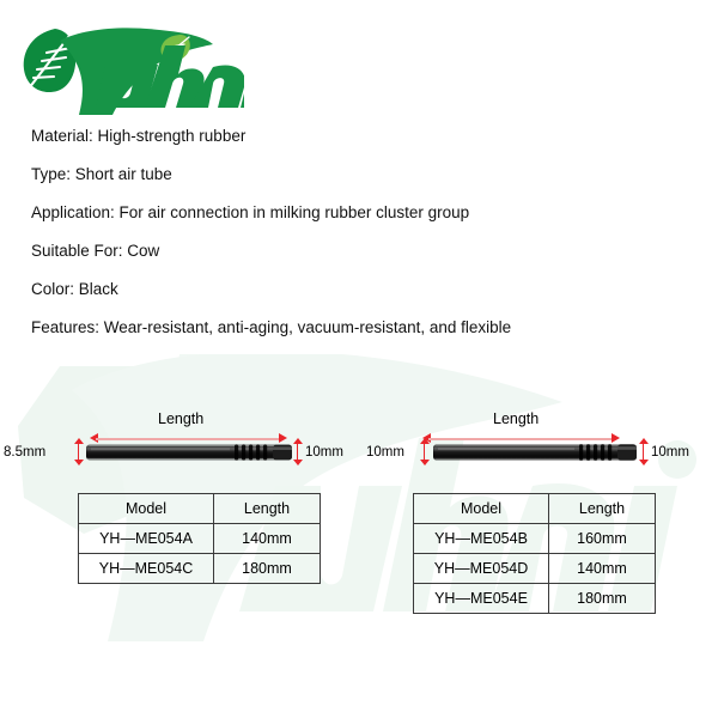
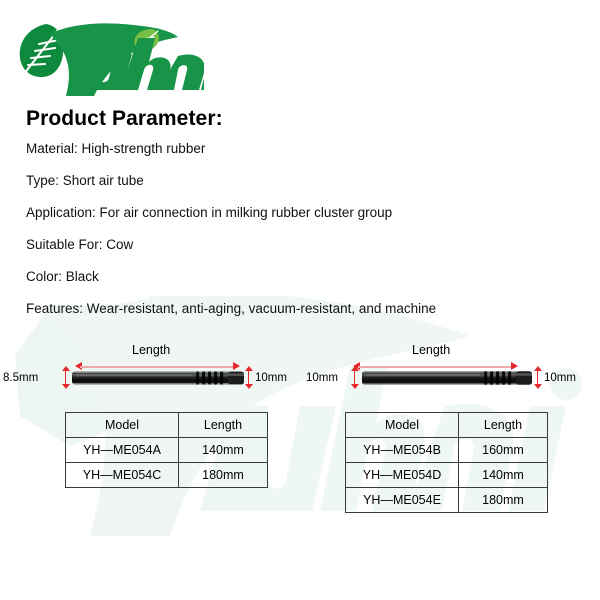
+ Product Parameter:
  Material: High-strength rubber
  Type: Short air tube
  Application: For air connection in milking rubber cluster group
  Suitable For: Cow
  Color: Black
- Features: Wear-resistant, anti-aging, vacuum-resistant, and flexible
+ Features: Wear-resistant, anti-aging, vacuum-resistant, and machine
  Length
  8.5mm
  10mm
  Length
  10mm
  10mm
  Model	Length
  YH—ME054A	140mm
  YH—ME054C	180mm
  Model	Length
  YH—ME054B	160mm
  YH—ME054D	140mm
  YH—ME054E	180mm
